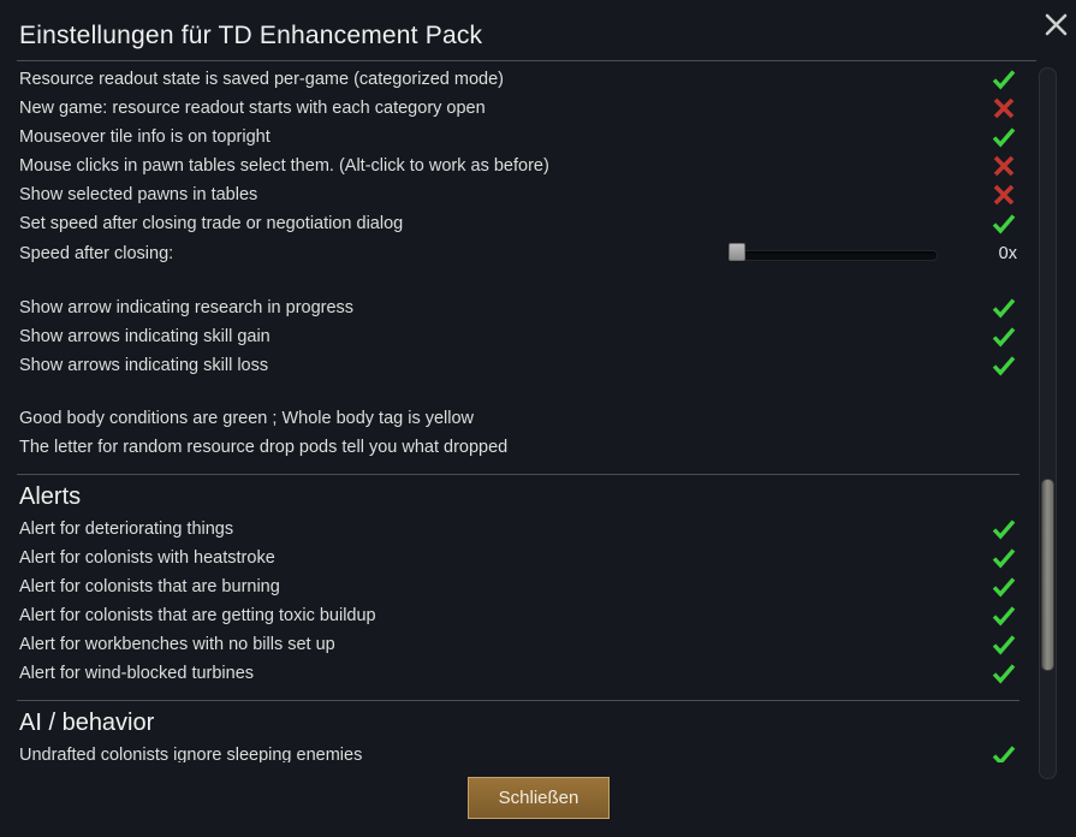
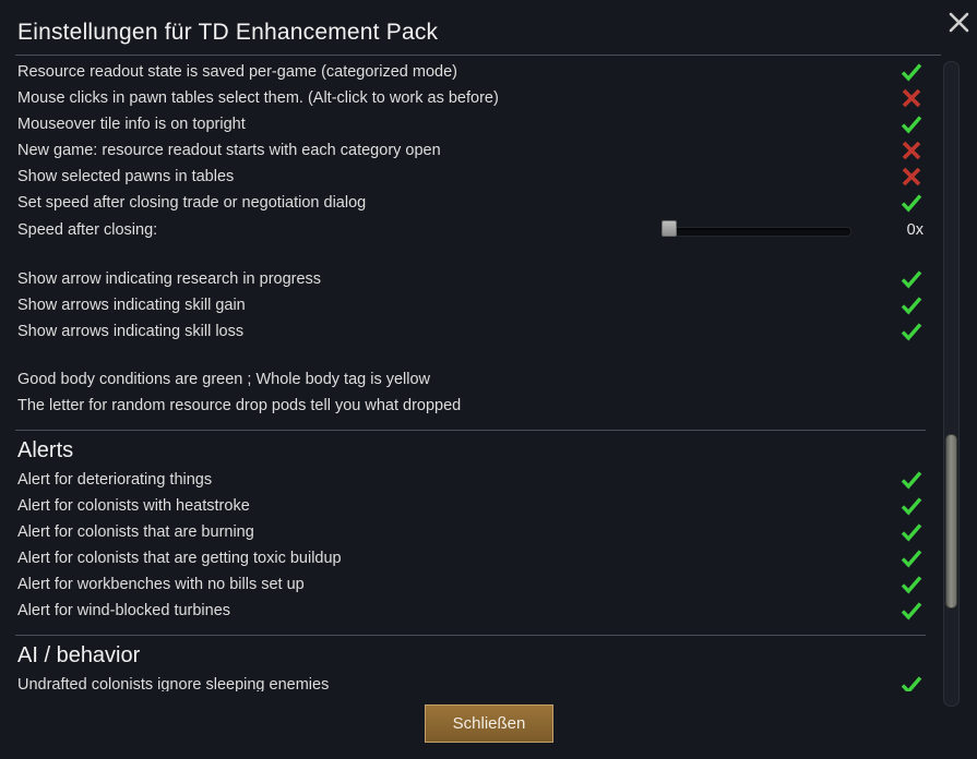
  Einstellungen für TD Enhancement Pack
  Resource readout state is saved per-game (categorized mode)
- New game: resource readout starts with each category open
+ Mouse clicks in pawn tables select them. (Alt-click to work as before)
  Mouseover tile info is on topright
- Mouse clicks in pawn tables select them. (Alt-click to work as before)
+ New game: resource readout starts with each category open
  Show selected pawns in tables
  Set speed after closing trade or negotiation dialog
  Speed after closing:
  0x
  Show arrow indicating research in progress
  Show arrows indicating skill gain
  Show arrows indicating skill loss
  Good body conditions are green ; Whole body tag is yellow
  The letter for random resource drop pods tell you what dropped
  Alerts
  Alert for deteriorating things
  Alert for colonists with heatstroke
  Alert for colonists that are burning
  Alert for colonists that are getting toxic buildup
  Alert for workbenches with no bills set up
  Alert for wind-blocked turbines
  AI / behavior
  Undrafted colonists ignore sleeping enemies
  Schließen
